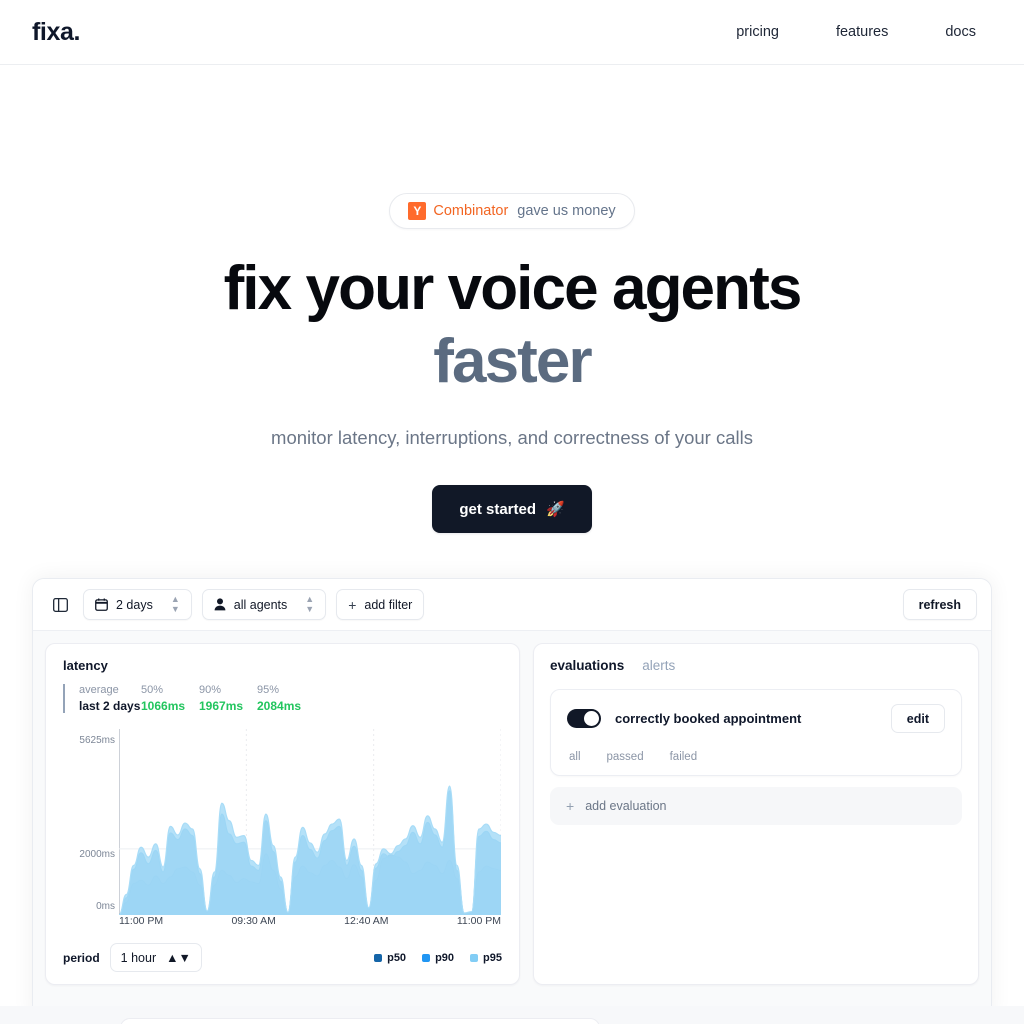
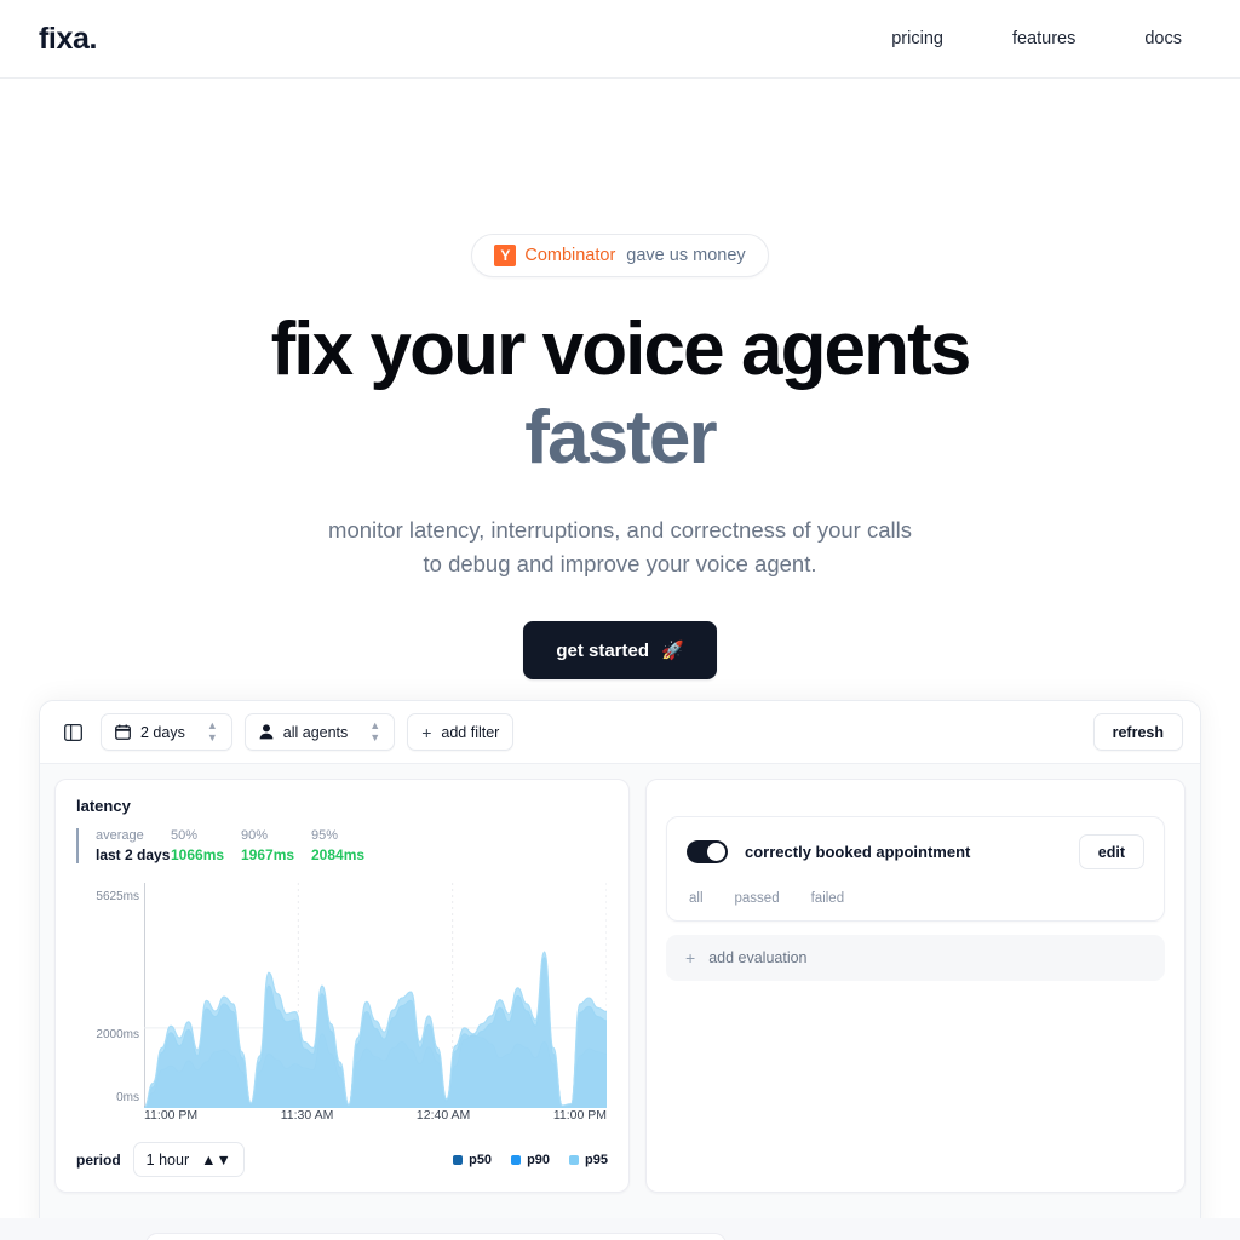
  fixa.
  pricing
  features
  docs
  Y
  Combinator
  gave us money
  fix your voice agents
  faster
  monitor latency, interruptions, and correctness of your calls
+ to debug and improve your voice agent.
  get started
  🚀
  2 days
  ▲
  ▼
  all agents
  ▲
  ▼
  +
  add filter
  refresh
  latency
  average
  50%
  90%
  95%
  last 2 days
  1066ms
  1967ms
  2084ms
  5625ms
  2000ms
  0ms
  11:00 PM
- 09:30 AM
+ 11:30 AM
  12:40 AM
  11:00 PM
  period
  1 hour
  ▲▼
  p50
  p90
  p95
- evaluations
- alerts
  correctly booked appointment
  edit
  all
  passed
  failed
  +
  add evaluation
